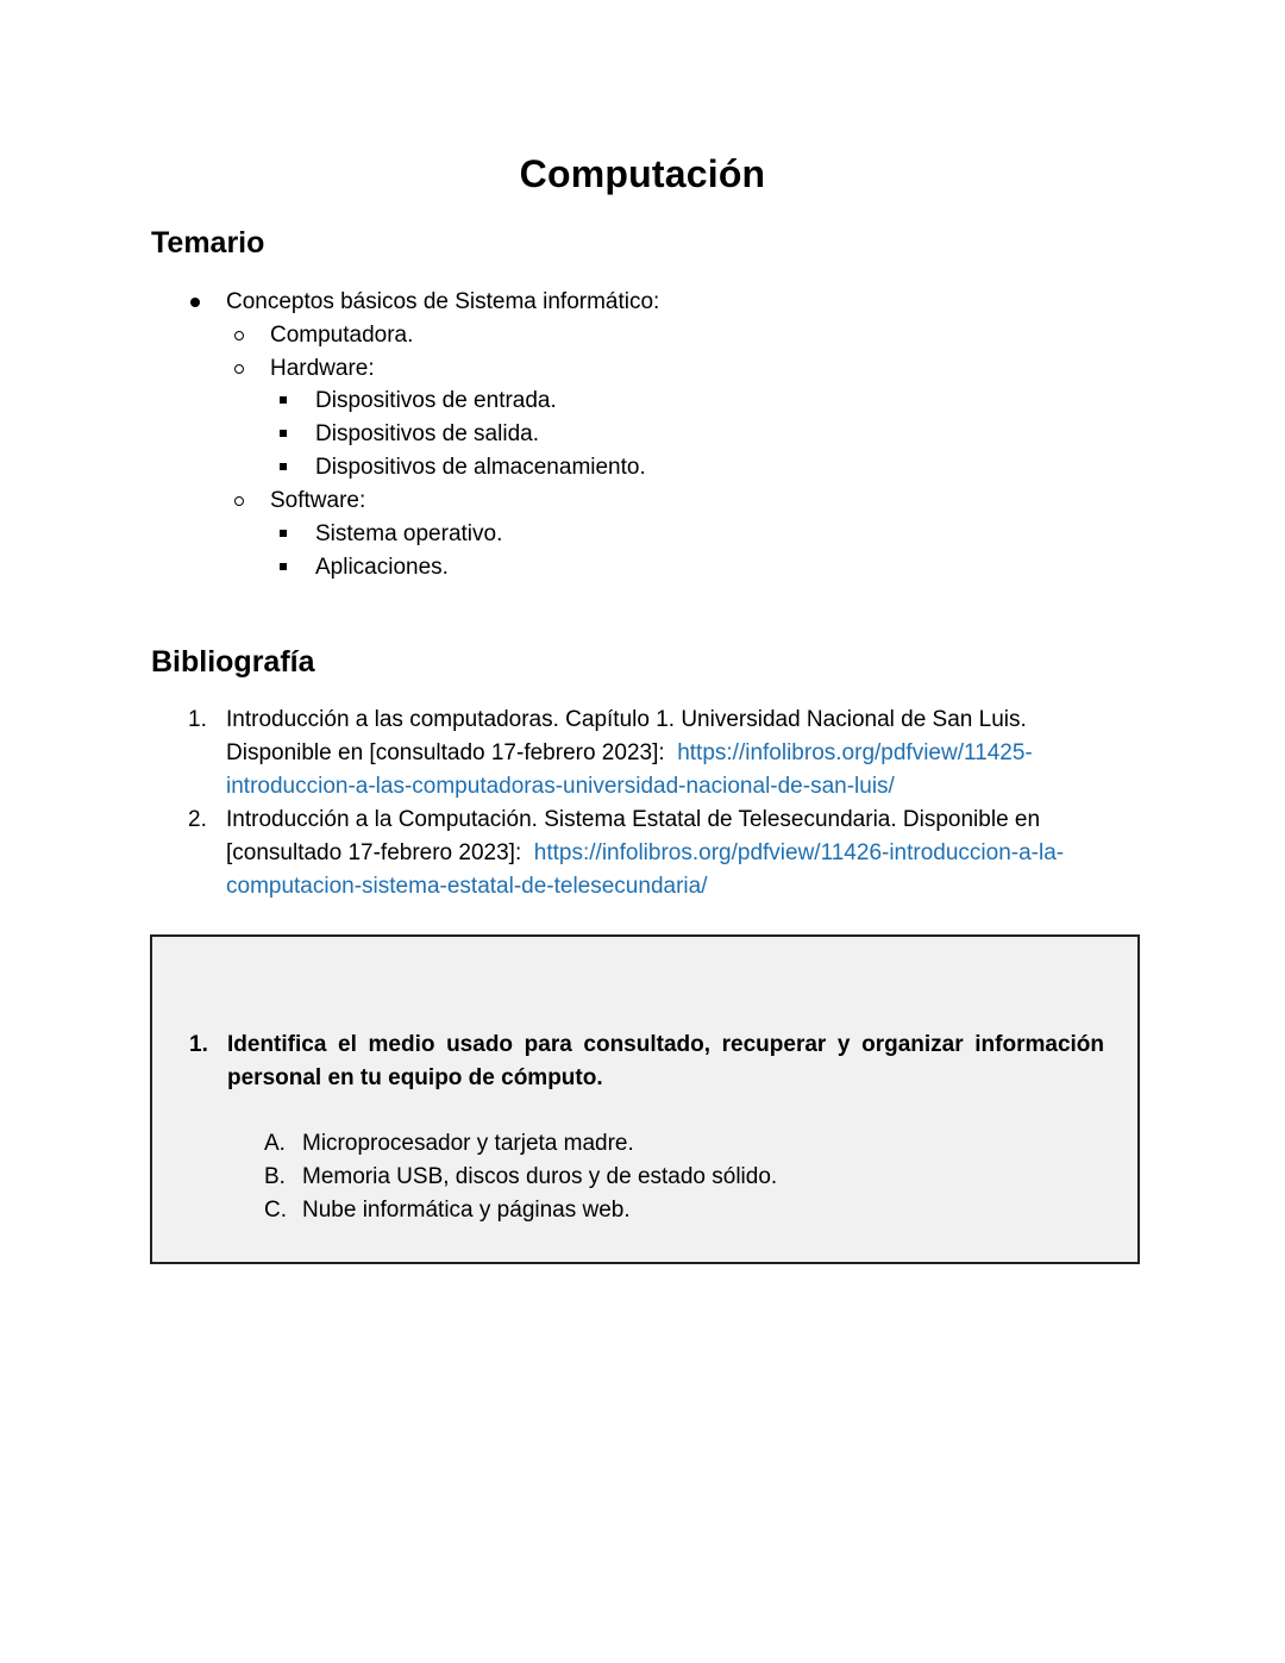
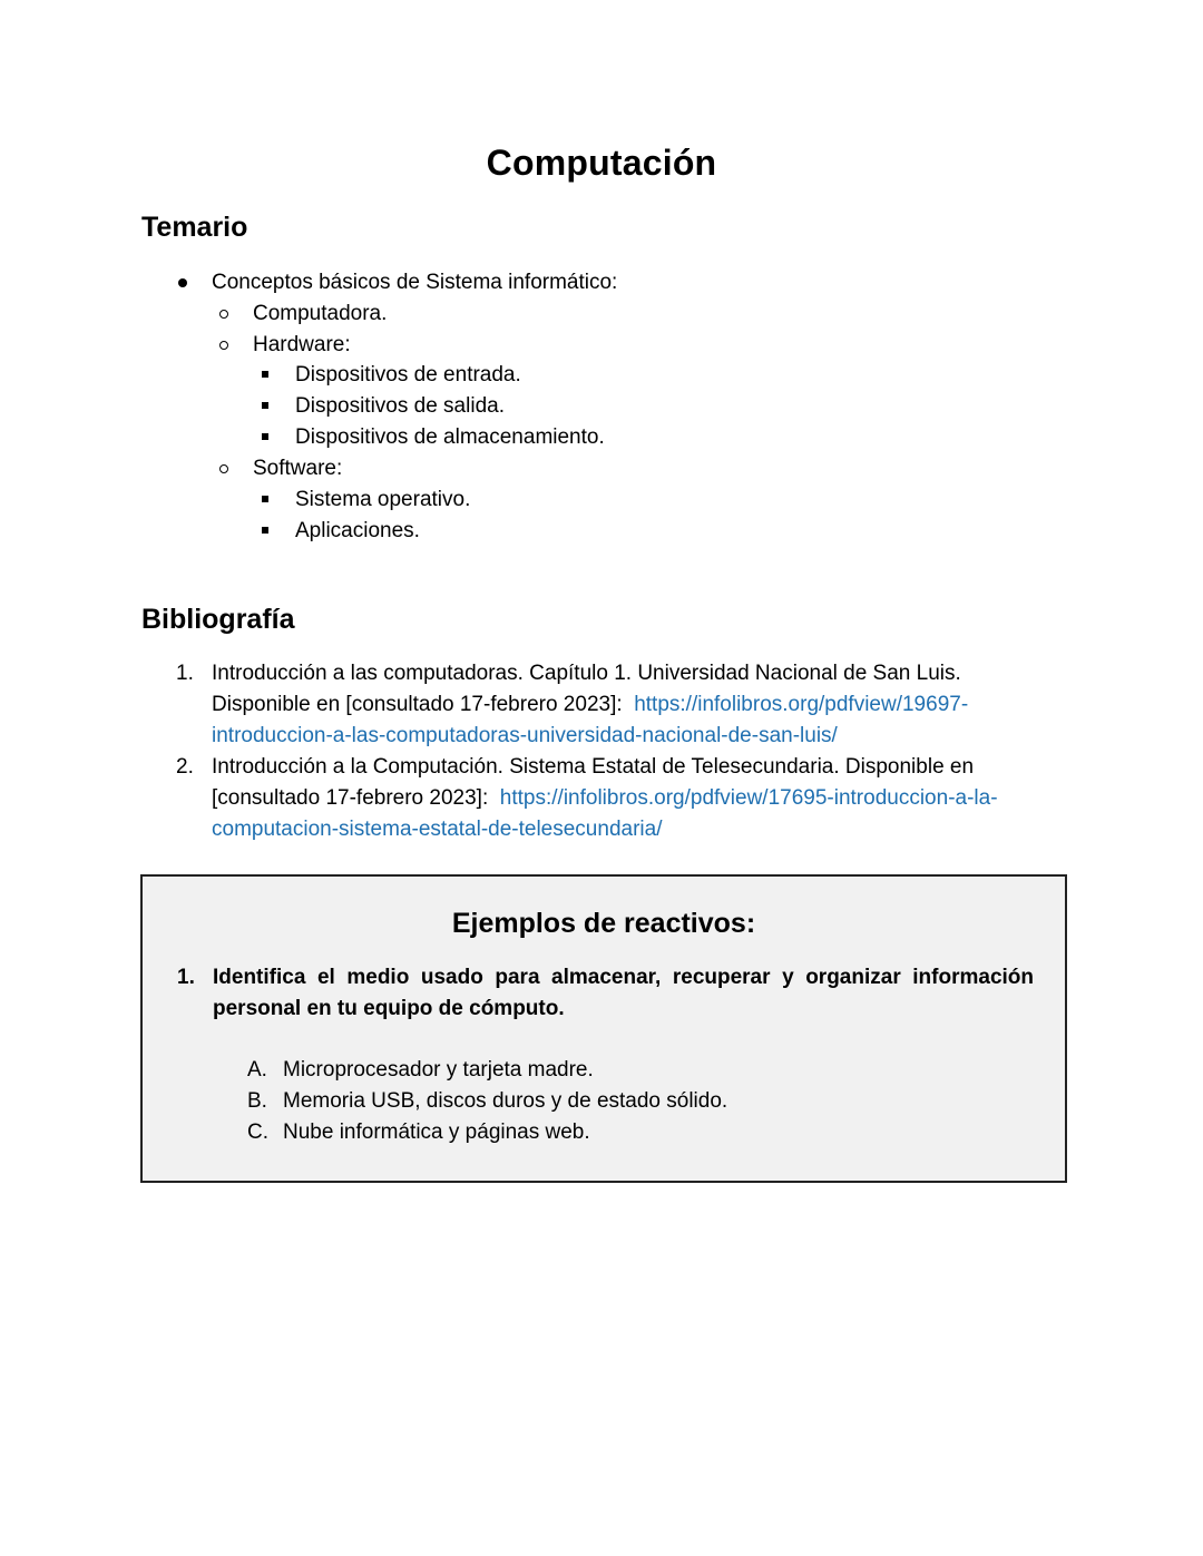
  Computación
  Temario
  Conceptos básicos de Sistema informático:
  Computadora.
  Hardware:
  Dispositivos de entrada.
  Dispositivos de salida.
  Dispositivos de almacenamiento.
  Software:
  Sistema operativo.
  Aplicaciones.
  Bibliografía
  1.
  Introducción a las computadoras. Capítulo 1. Universidad Nacional de San Luis.
- Disponible en [consultado 17-febrero 2023]: https://infolibros.org/pdfview/11425-
+ Disponible en [consultado 17-febrero 2023]: https://infolibros.org/pdfview/19697-
  introduccion-a-las-computadoras-universidad-nacional-de-san-luis/
  2.
  Introducción a la Computación. Sistema Estatal de Telesecundaria. Disponible en
- [consultado 17-febrero 2023]: https://infolibros.org/pdfview/11426-introduccion-a-la-
+ [consultado 17-febrero 2023]: https://infolibros.org/pdfview/17695-introduccion-a-la-
  computacion-sistema-estatal-de-telesecundaria/
+ Ejemplos de reactivos:
  1.
- Identifica el medio usado para consultado, recuperar y organizar información personal en tu equipo de cómputo.
+ Identifica el medio usado para almacenar, recuperar y organizar información personal en tu equipo de cómputo.
  A.
  Microprocesador y tarjeta madre.
  B.
  Memoria USB, discos duros y de estado sólido.
  C.
  Nube informática y páginas web.
